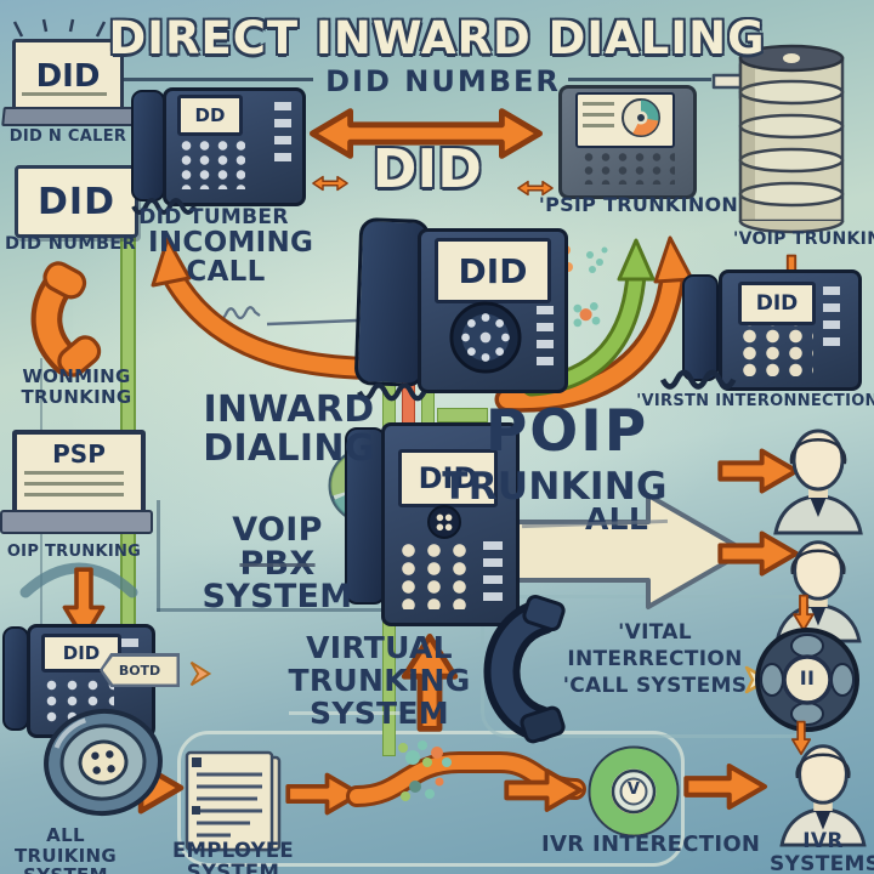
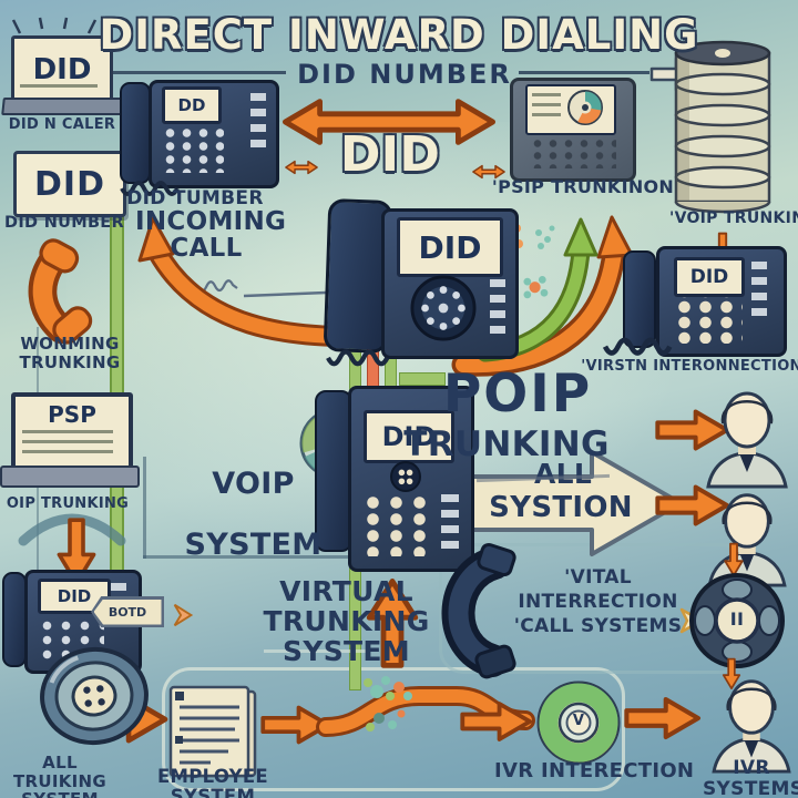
  DIRECT INWARD DIALING
  DID NUMBER
  DID
  DID N CALER
  DID
  DID NUMBER
  WONMING
  TRUNKING
  PSP
  OIP TRUNKING
  DID
  ALL TRUIKING
  DD
  DID TUMBER
  DID
  'PSIP TRUNKINON
  'VOIP TRUNKI
  INCOMING
  CALL
  DID
- INWARD
- DIALING
  POIP
  TRUNKING
  VOIP
- PBX
  SYSTEM
  DID
  ALL
+ SYSTION
  BOTD
  VIRTUAL
  TRUNKING
  SYSTEM
  'VITAL
  INTERRECTION
  'CALL SYSTEMS
  DID
  'VIRSTN INTERONNECTION
  II
  IVR
  SYSTEMS
  EMPLOYEE
  SYSTEM
  V
  IVR INTERECTION
